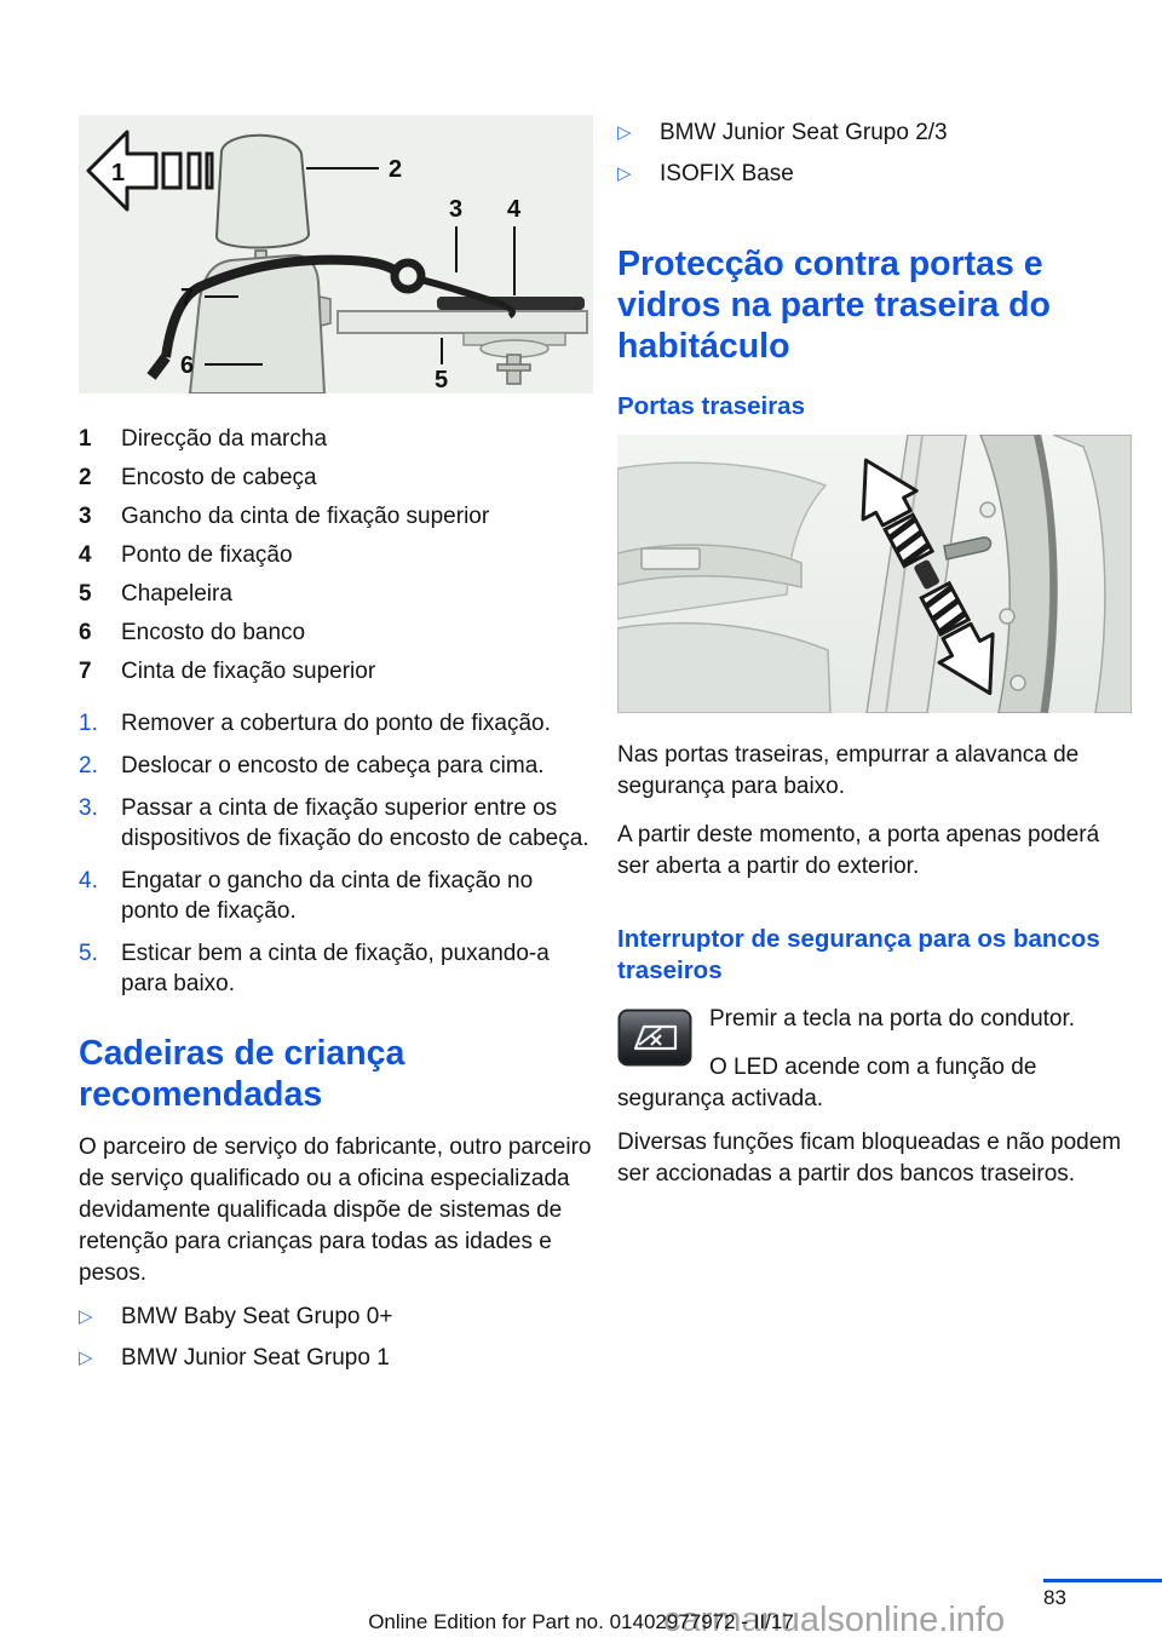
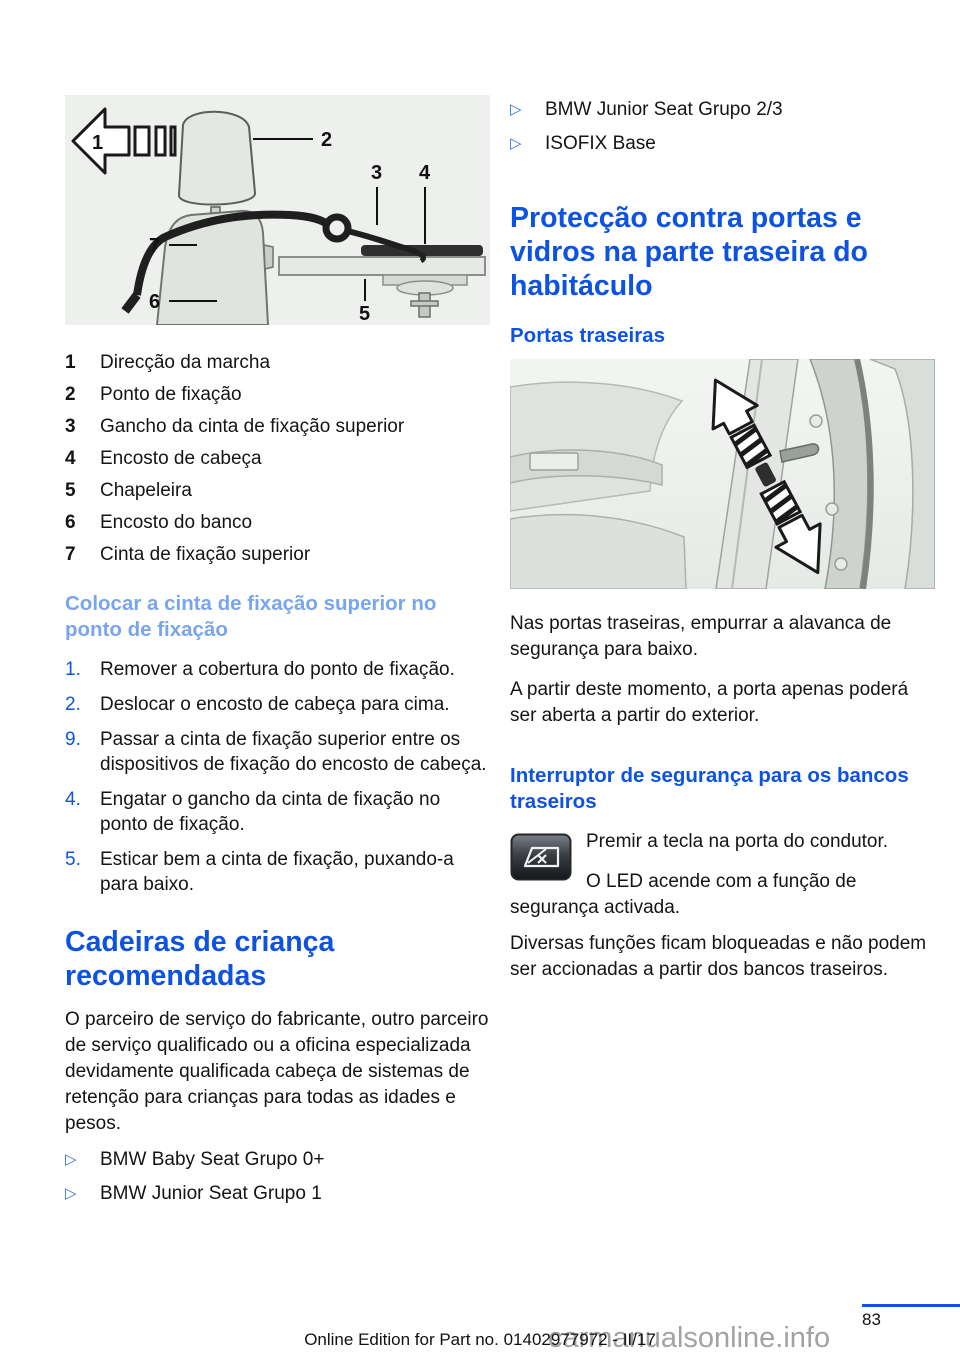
  1
  2
  3
  4
  5
  6
  7
  1
  Direcção da marcha
  2
- Encosto de cabeça
+ Ponto de fixação
  3
  Gancho da cinta de fixação superior
  4
- Ponto de fixação
+ Encosto de cabeça
  5
  Chapeleira
  6
  Encosto do banco
  7
  Cinta de fixação superior
+ Colocar a cinta de fixação superior no ponto de fixação
  1.
  Remover a cobertura do ponto de fixação.
  2.
  Deslocar o encosto de cabeça para cima.
- 3.
+ 9.
  Passar a cinta de fixação superior entre os dispositivos de fixação do encosto de cabeça.
  4.
  Engatar o gancho da cinta de fixação no ponto de fixação.
  5.
  Esticar bem a cinta de fixação, puxando-a para baixo.
  Cadeiras de criança recomendadas
- O parceiro de serviço do fabricante, outro parceiro de serviço qualificado ou a oficina especializada devidamente qualificada dispõe de sistemas de retenção para crianças para todas as idades e pesos.
+ O parceiro de serviço do fabricante, outro parceiro de serviço qualificado ou a oficina especializada devidamente qualificada cabeça de sistemas de retenção para crianças para todas as idades e pesos.
  ▷
  BMW Baby Seat Grupo 0+
  ▷
  BMW Junior Seat Grupo 1
  ▷
  BMW Junior Seat Grupo 2/3
  ▷
  ISOFIX Base
  Protecção contra portas e vidros na parte traseira do habitáculo
  Portas traseiras
  Nas portas traseiras, empurrar a alavanca de segurança para baixo.
  A partir deste momento, a porta apenas poderá ser aberta a partir do exterior.
  Interruptor de segurança para os bancos traseiros
  Premir a tecla na porta do condutor.
  O LED acende com a função de segurança activada.
  Diversas funções ficam bloqueadas e não podem ser accionadas a partir dos bancos traseiros.
  83
  carmanualsonline.info
  Online Edition for Part no. 01402977972 - II/17
